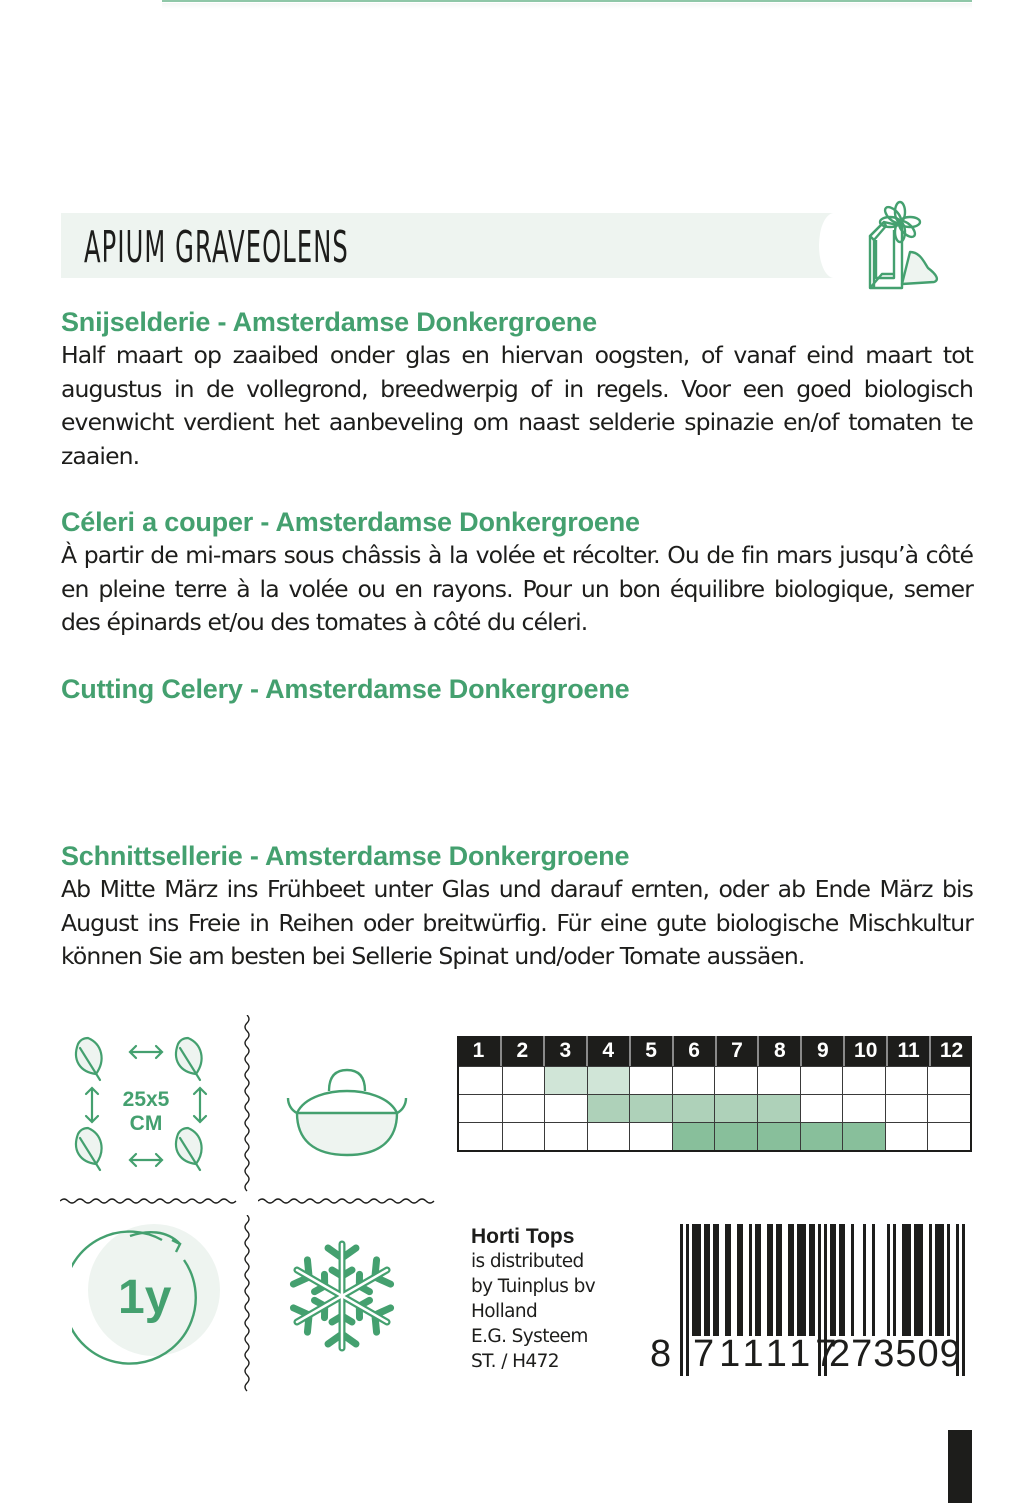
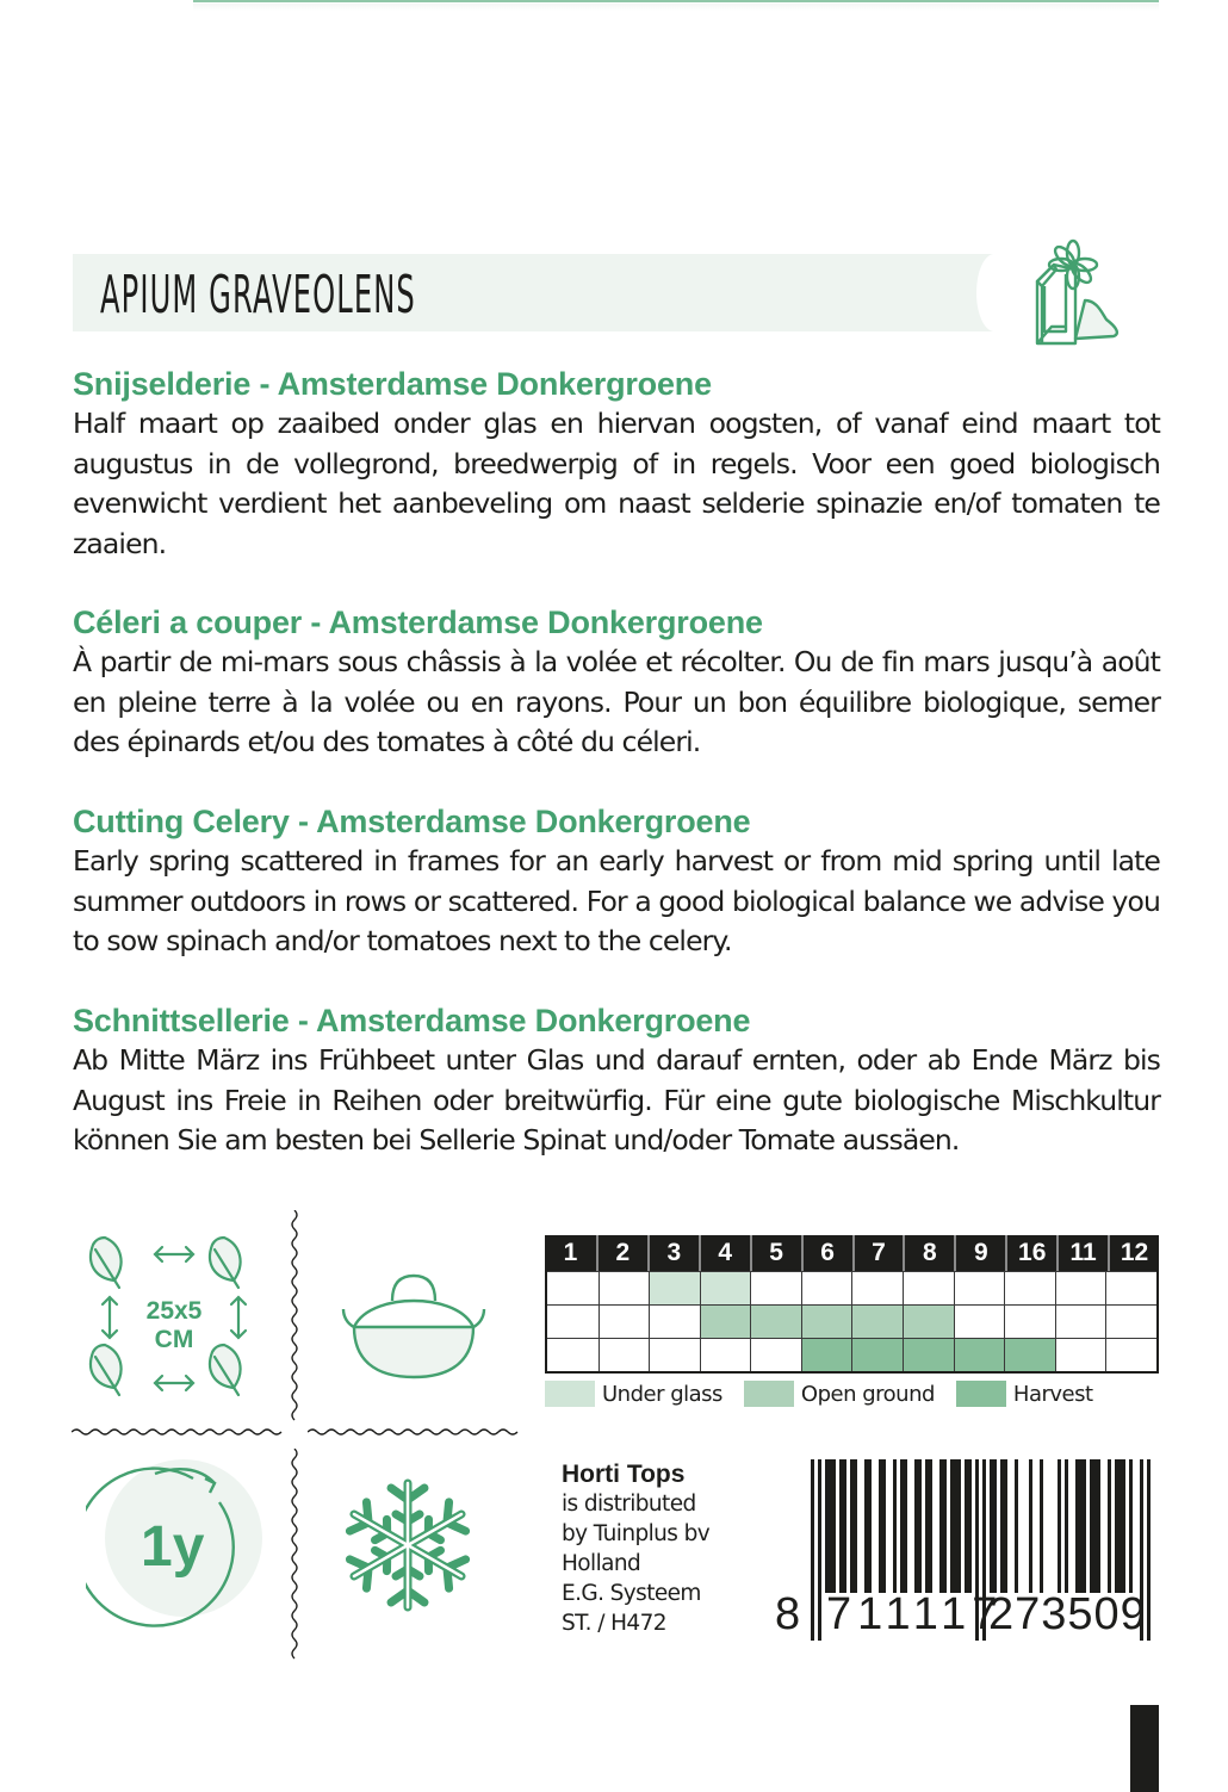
  APIUM GRAVEOLENS
  Snijselderie - Amsterdamse Donkergroene
  Half maart op zaaibed onder glas en hiervan oogsten, of vanaf eind maart tot augustus in de vollegrond, breedwerpig of in regels. Voor een goed biologisch evenwicht verdient het aanbeveling om naast selderie spinazie en/of tomaten te zaaien.
  Céleri a couper - Amsterdamse Donkergroene
- À partir de mi-mars sous châssis à la volée et récolter. Ou de fin mars jusqu’à côté en pleine terre à la volée ou en rayons. Pour un bon équilibre biologique, semer des épinards et/ou des tomates à côté du céleri.
+ À partir de mi-mars sous châssis à la volée et récolter. Ou de fin mars jusqu’à août en pleine terre à la volée ou en rayons. Pour un bon équilibre biologique, semer des épinards et/ou des tomates à côté du céleri.
  Cutting Celery - Amsterdamse Donkergroene
+ Early spring scattered in frames for an early harvest or from mid spring until late summer outdoors in rows or scattered. For a good biological balance we advise you to sow spinach and/or tomatoes next to the celery.
  Schnittsellerie - Amsterdamse Donkergroene
  Ab Mitte März ins Frühbeet unter Glas und darauf ernten, oder ab Ende März bis August ins Freie in Reihen oder breitwürfig. Für eine gute biologische Mischkultur können Sie am besten bei Sellerie Spinat und/oder Tomate aussäen.
  25x5
  CM
  1y
  1
  2
  3
  4
  5
  6
  7
  8
  9
- 10
+ 16
  11
  12
+ Under glass
+ Open ground
+ Harvest
  Horti Tops
  is distributed
  by Tuinplus bv
  Holland
  E.G. Systeem
  ST. / H472
  8
  711117
  273509
